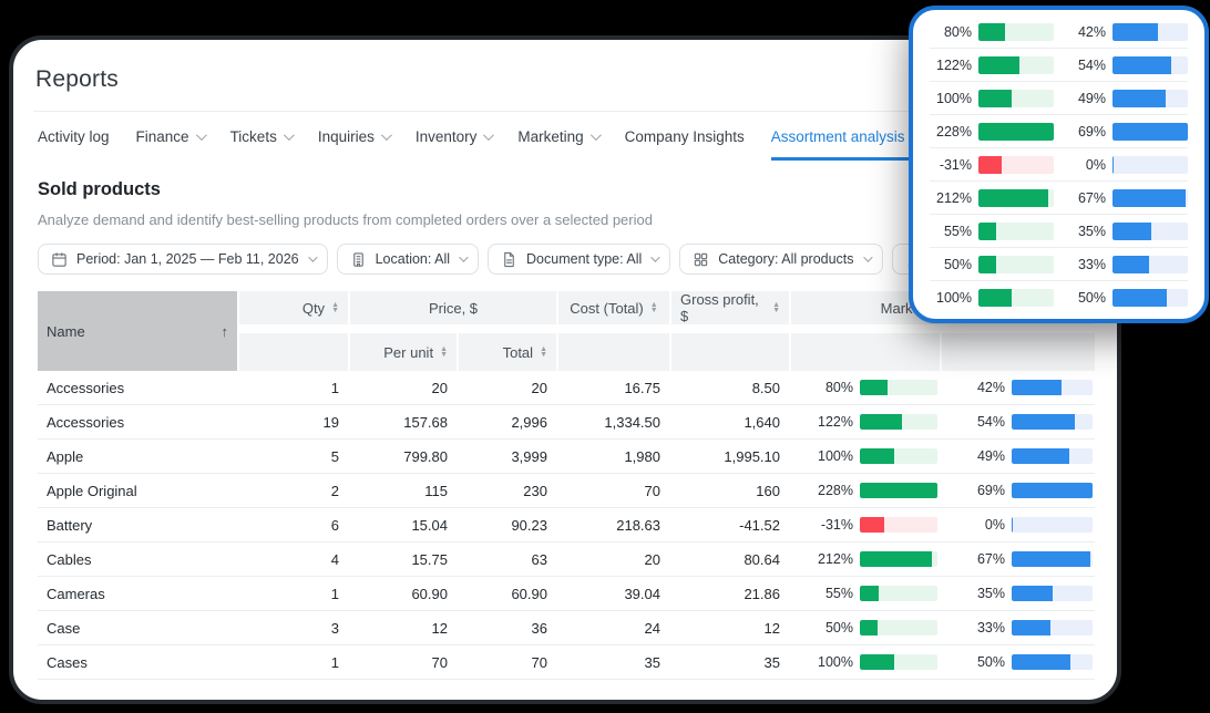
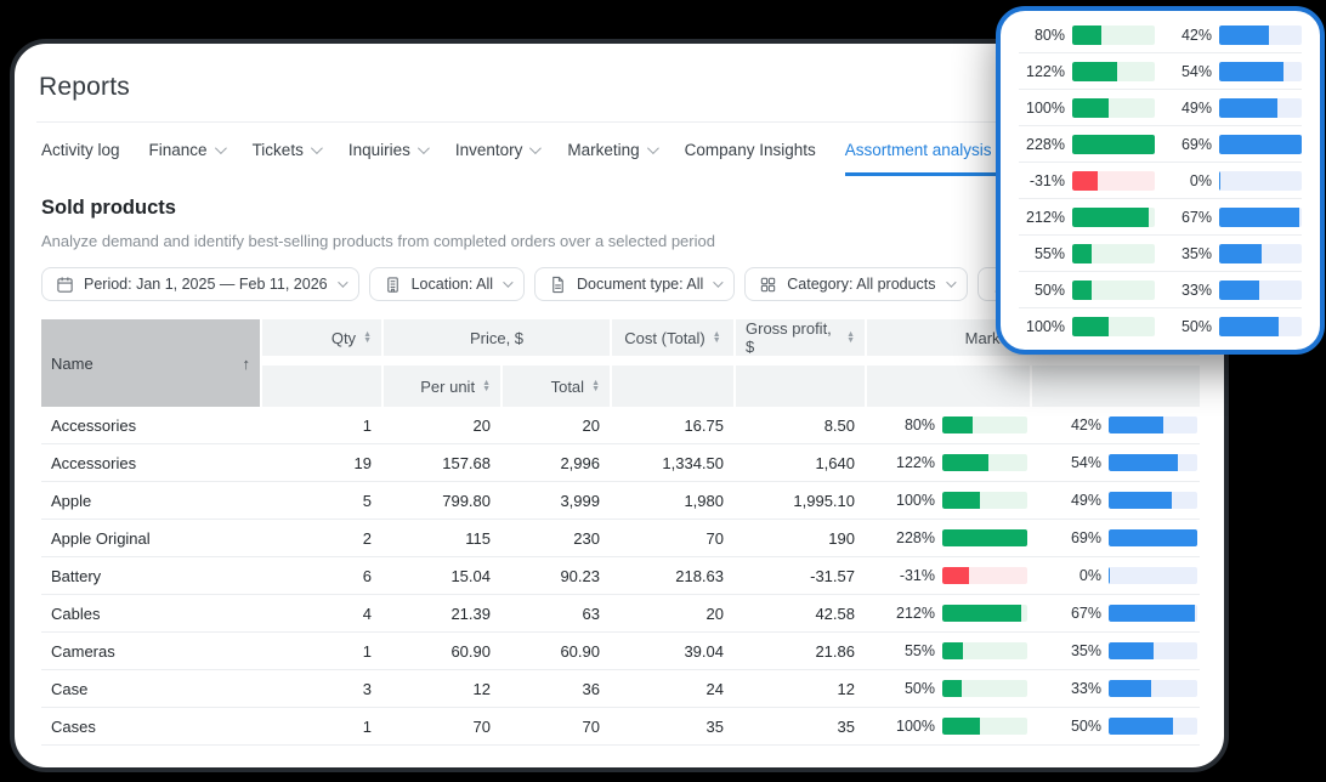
  Reports
  Activity log
  Finance
  Tickets
  Inquiries
  Inventory
  Marketing
  Company Insights
  Assortment analysis
  Sold products
  Analyze demand and identify best-selling products from completed orders over a selected period
  Period: Jan 1, 2025 — Feb 11, 2026
  Location: All
  Document type: All
  Category: All products
  Name
  Qty
  Price, $
  Cost (Total)
  Gross profit, $
  Per unit
  Total
  Accessories
  1
  20
  20
  16.75
  8.50
  80%
  42%
  Accessories
  19
  157.68
  2,996
  1,334.50
  1,640
  122%
  54%
  Apple
  5
  799.80
  3,999
  1,980
  1,995.10
  100%
  49%
  Apple Original
  2
  115
  230
  70
- 160
+ 190
  228%
  69%
  Battery
  6
  15.04
  90.23
  218.63
- -41.52
+ -31.57
  -31%
  0%
  Cables
  4
- 15.75
+ 21.39
  63
  20
- 80.64
+ 42.58
  212%
  67%
  Cameras
  1
  60.90
  60.90
  39.04
  21.86
  55%
  35%
  Case
  3
  12
  36
  24
  12
  50%
  33%
  Cases
  1
  70
  70
  35
  35
  100%
  50%
  80%
  42%
  122%
  54%
  100%
  49%
  228%
  69%
  -31%
  0%
  212%
  67%
  55%
  35%
  50%
  33%
  100%
  50%
